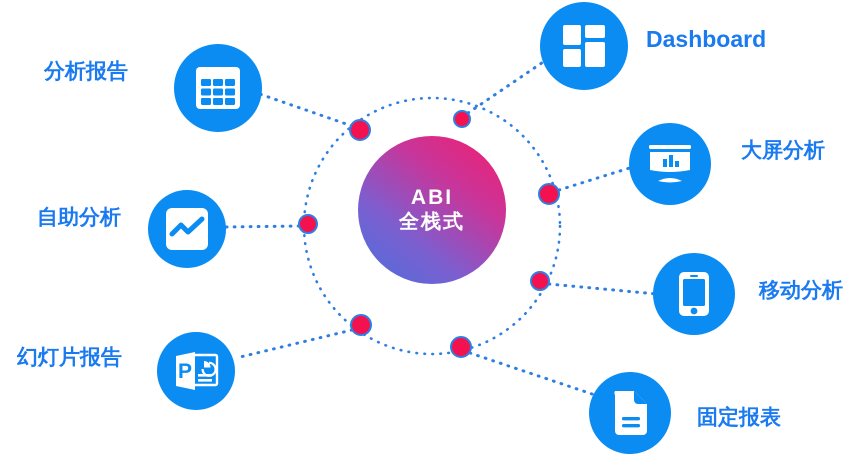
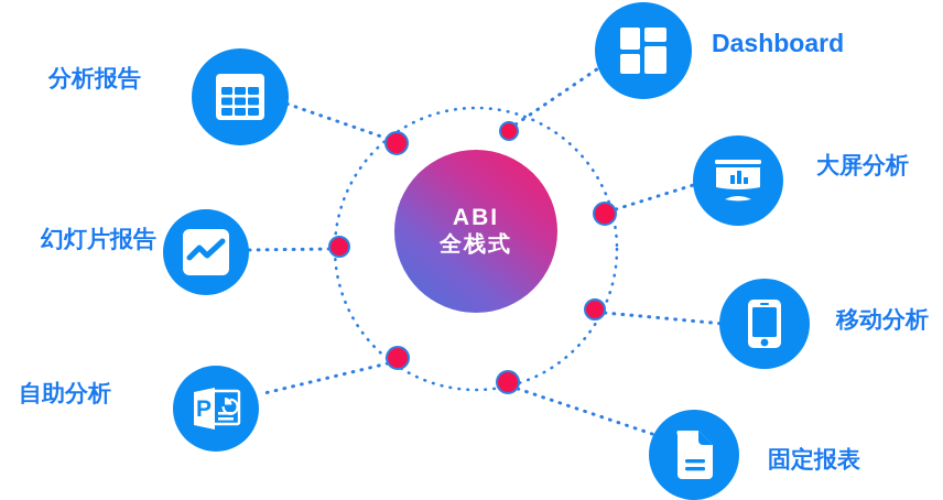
  ABI
  全栈式
  分析报告
  Dashboard
  大屏分析
- 自助分析
+ 幻灯片报告
  移动分析
  P
- 幻灯片报告
+ 自助分析
  固定报表
